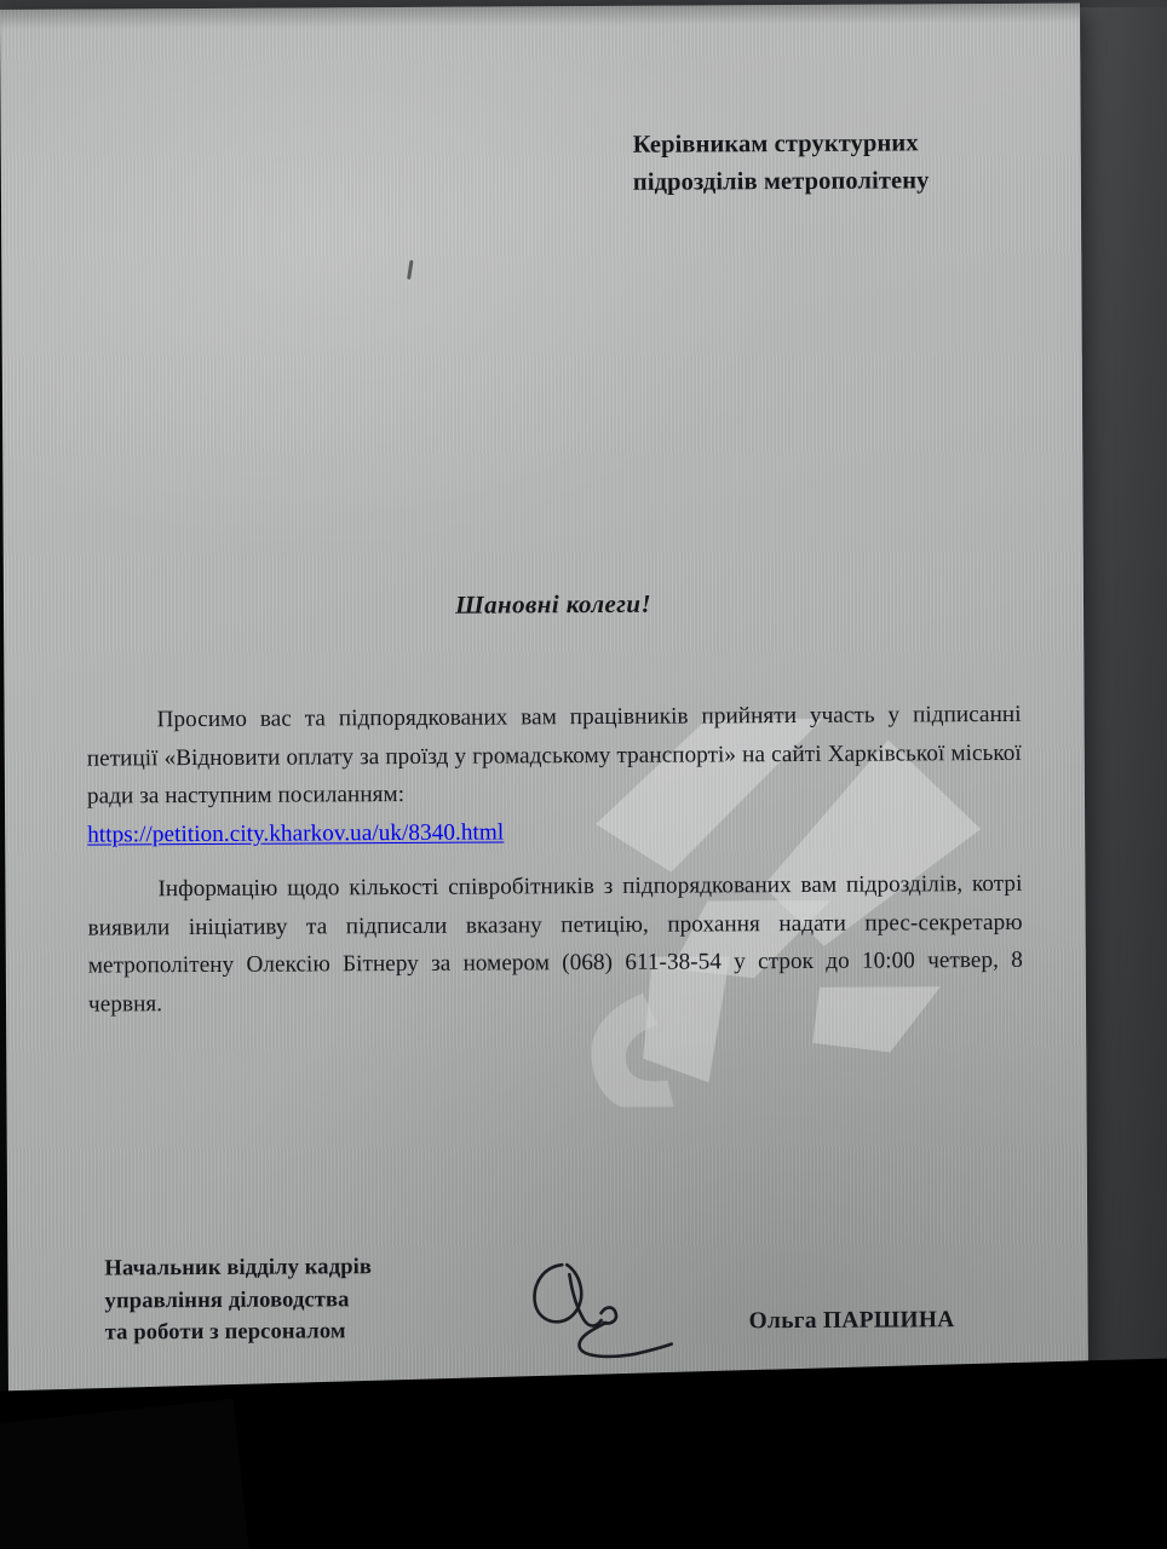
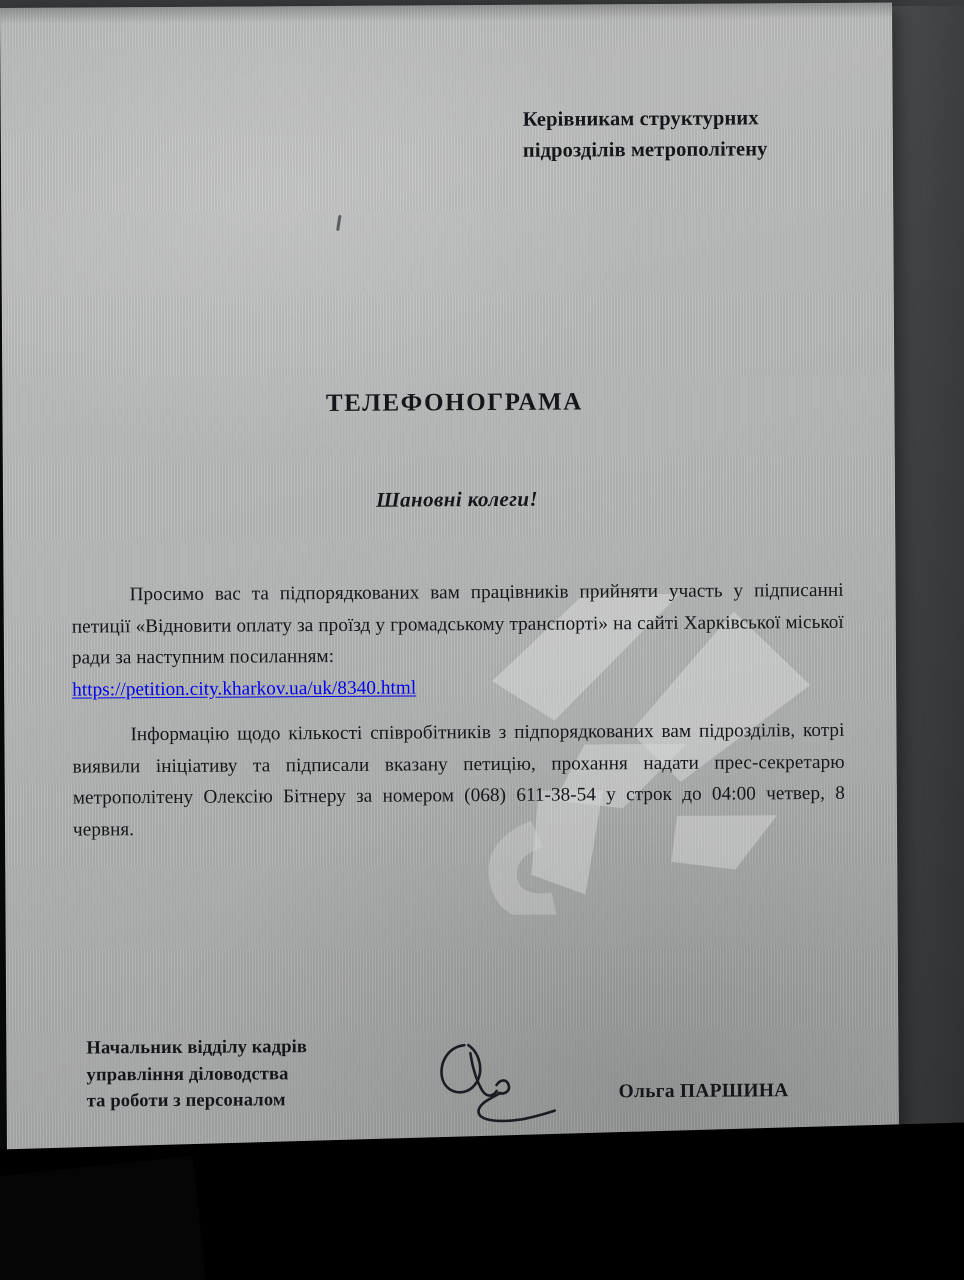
  Керівникам структурних
  підрозділів метрополітену
+ ТЕЛЕФОНОГРАМА
  Шановні колеги!
  Просимо вас та підпорядкованих вам працівників прийняти участь у підписанні петиції «Відновити оплату за проїзд у громадському транспорті» на сайті Харківської міської ради за наступним посиланням:
  https://petition.city.kharkov.ua/uk/8340.html
- Інформацію щодо кількості співробітників з підпорядкованих вам підрозділів, котрі виявили ініціативу та підписали вказану петицію, прохання надати прес-секретарю метрополітену Олексію Бітнеру за номером (068) 611-38-54 у строк до 10:00 четвер, 8 червня.
+ Інформацію щодо кількості співробітників з підпорядкованих вам підрозділів, котрі виявили ініціативу та підписали вказану петицію, прохання надати прес-секретарю метрополітену Олексію Бітнеру за номером (068) 611-38-54 у строк до 04:00 четвер, 8 червня.
  Начальник відділу кадрів
  управління діловодства
  та роботи з персоналом
  Ольга ПАРШИНА
